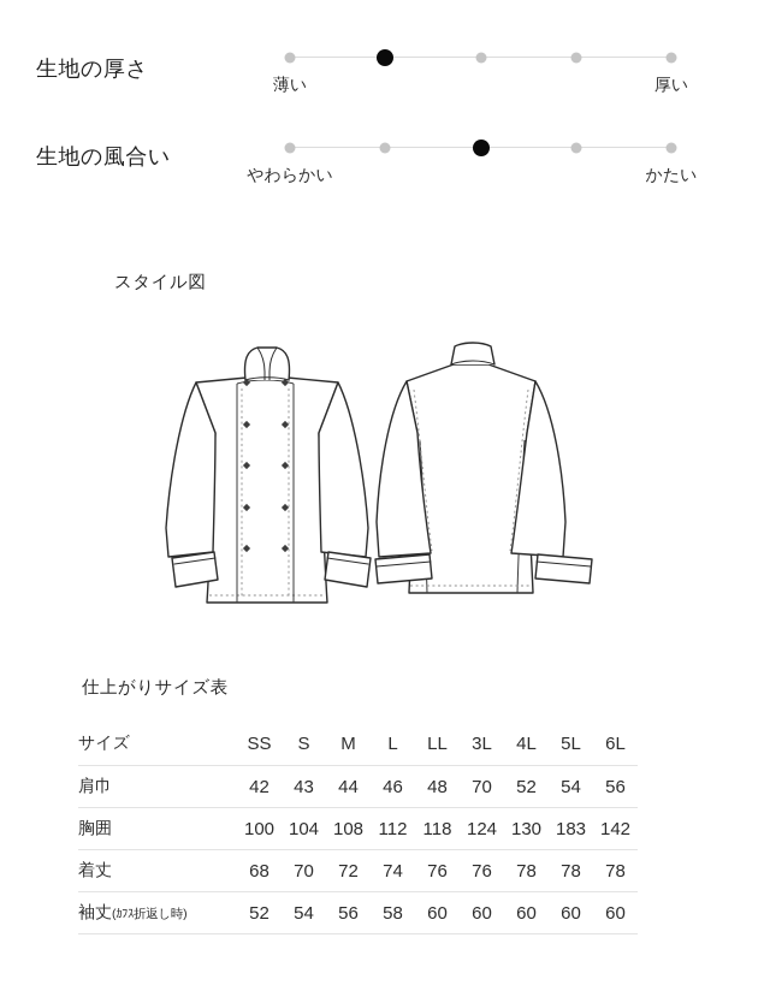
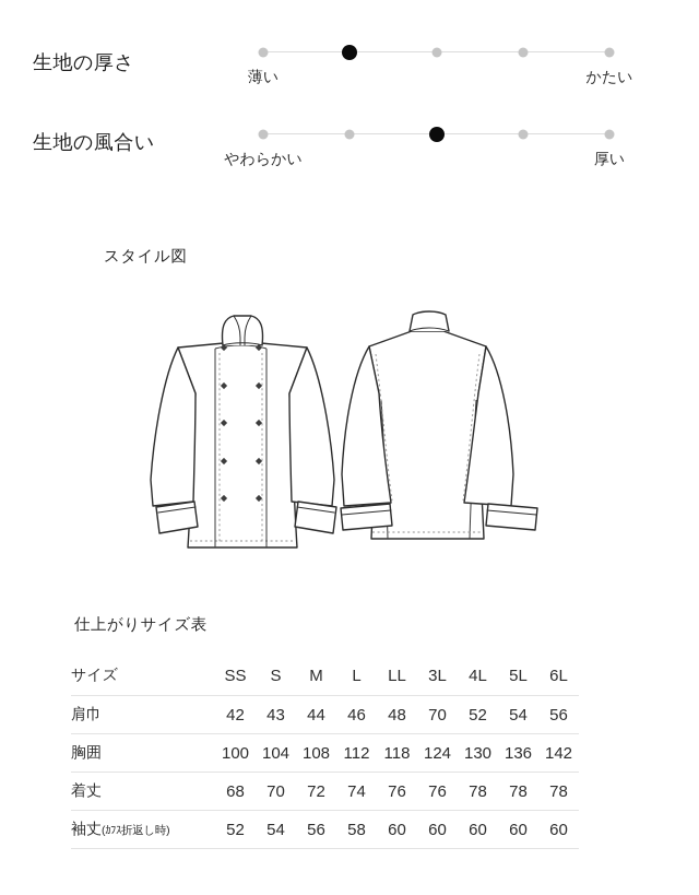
  生地の厚さ
  薄い
- 厚い
+ かたい
  生地の風合い
  やわらかい
- かたい
+ 厚い
  スタイル図
  仕上がりサイズ表
  サイズ	SS	S	M	L	LL	3L	4L	5L	6L
  肩巾	42	43	44	46	48	70	52	54	56
- 胸囲	100	104	108	112	118	124	130	183	142
+ 胸囲	100	104	108	112	118	124	130	136	142
  着丈	68	70	72	74	76	76	78	78	78
  袖丈(ｶﾌｽ折返し時)	52	54	56	58	60	60	60	60	60
